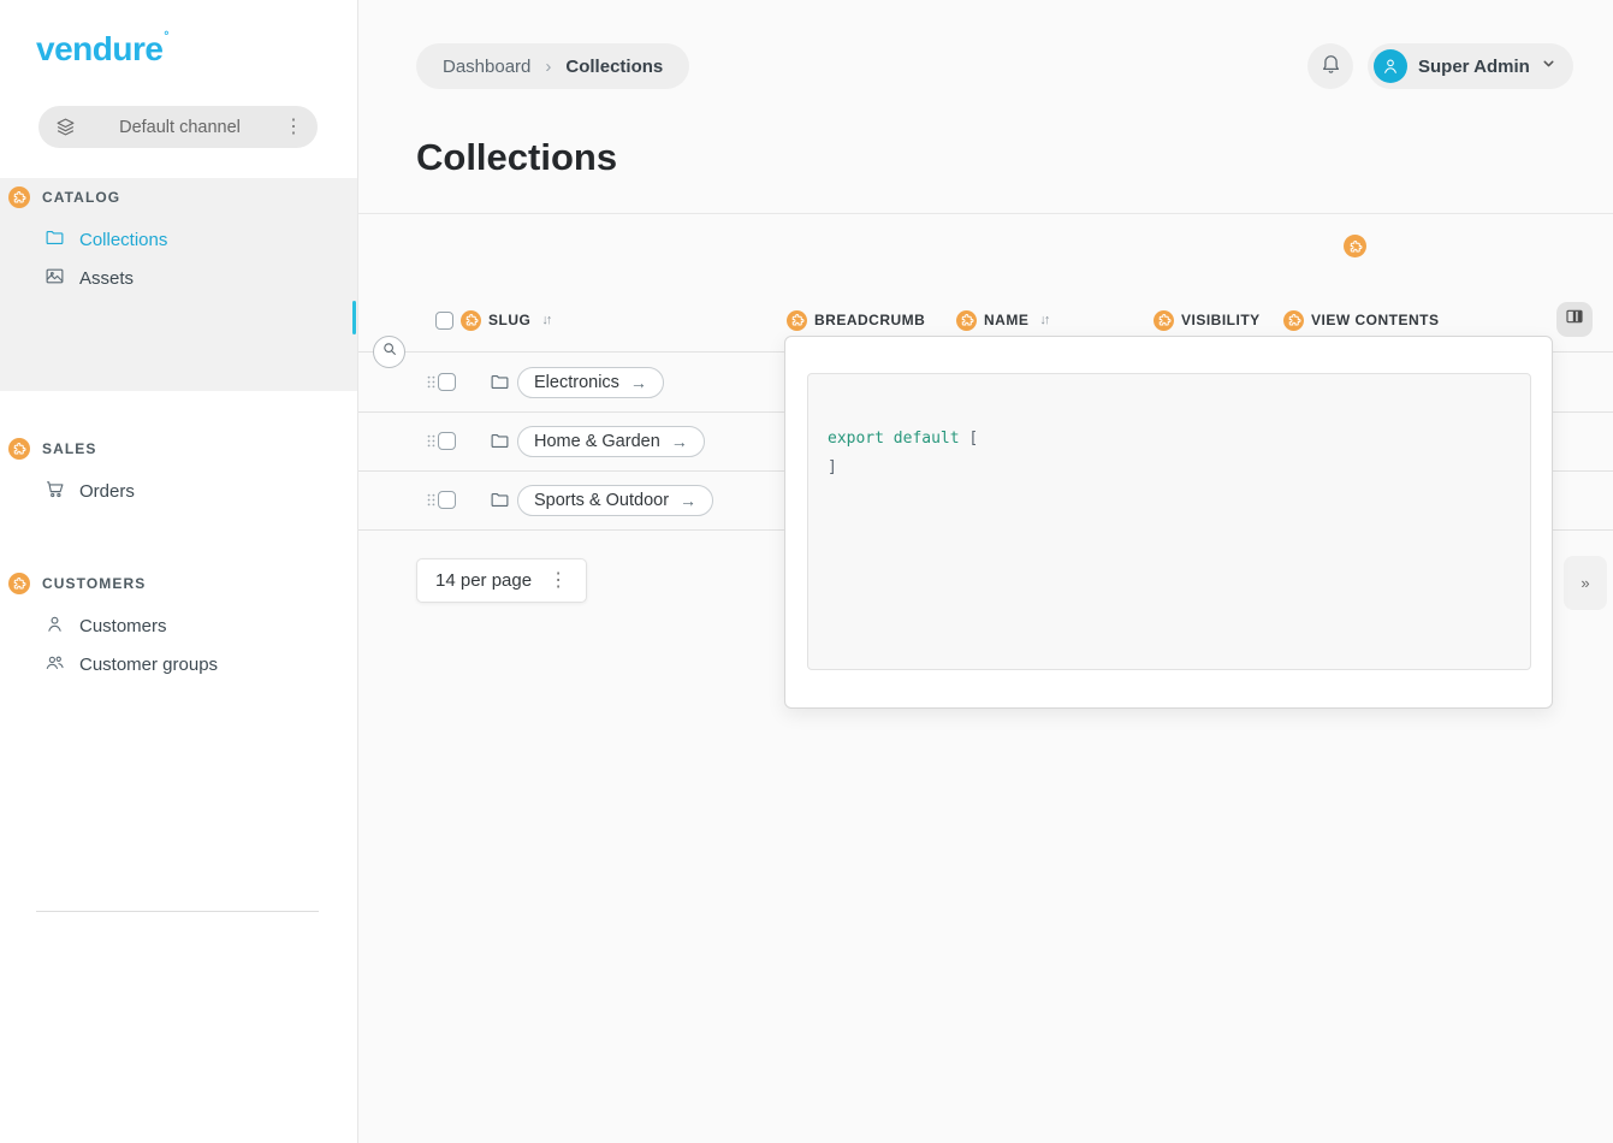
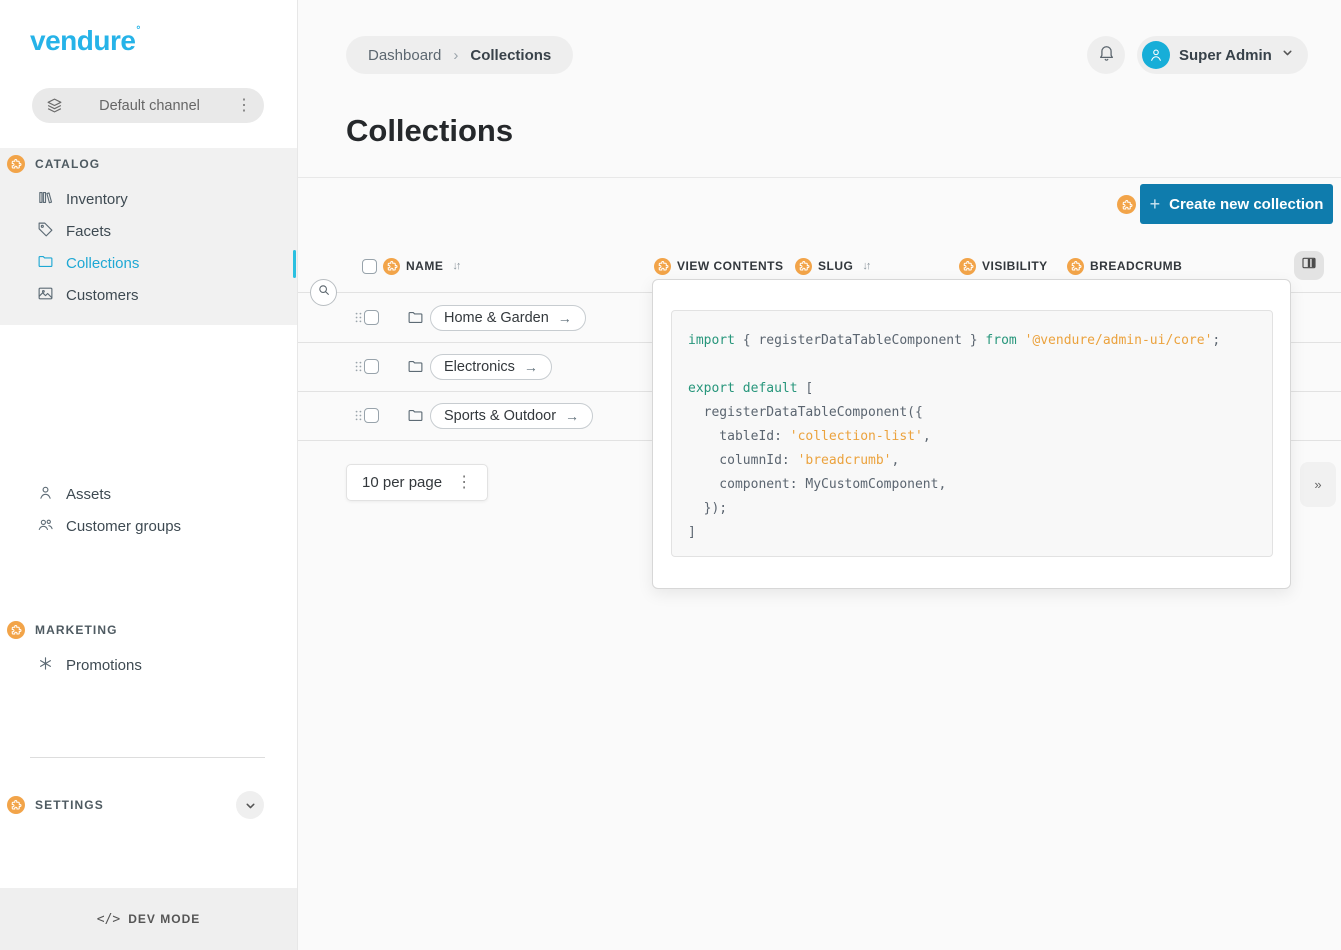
  vendure˚
  Default channel
  ⋮
  CATALOG
+ Inventory
+ Facets
  Collections
- Assets
+ Customers
- SALES
- Orders
- CUSTOMERS
- Customers
+ Assets
  Customer groups
+ MARKETING
+ Promotions
+ SETTINGS
+ </>
+ DEV MODE
  Dashboard
  ›
  Collections
  Super Admin
  Collections
+ +
+ Create new collection
- SLUG
+ NAME
  ↓↑
- BREADCRUMB
+ VIEW CONTENTS
- NAME
+ SLUG
  ↓↑
  VISIBILITY
- VIEW CONTENTS
+ BREADCRUMB
- Electronics
+ Home & Garden
  →
- Home & Garden
+ Electronics
  →
  Sports & Outdoor
  →
- 14 per page
+ 10 per page
  ⋮
  »
+ import { registerDataTableComponent } from '@vendure/admin-ui/core';
  export default [
+ registerDataTableComponent({
+ tableId: 'collection-list',
+ columnId: 'breadcrumb',
+ component: MyCustomComponent,
+ });
  ]
